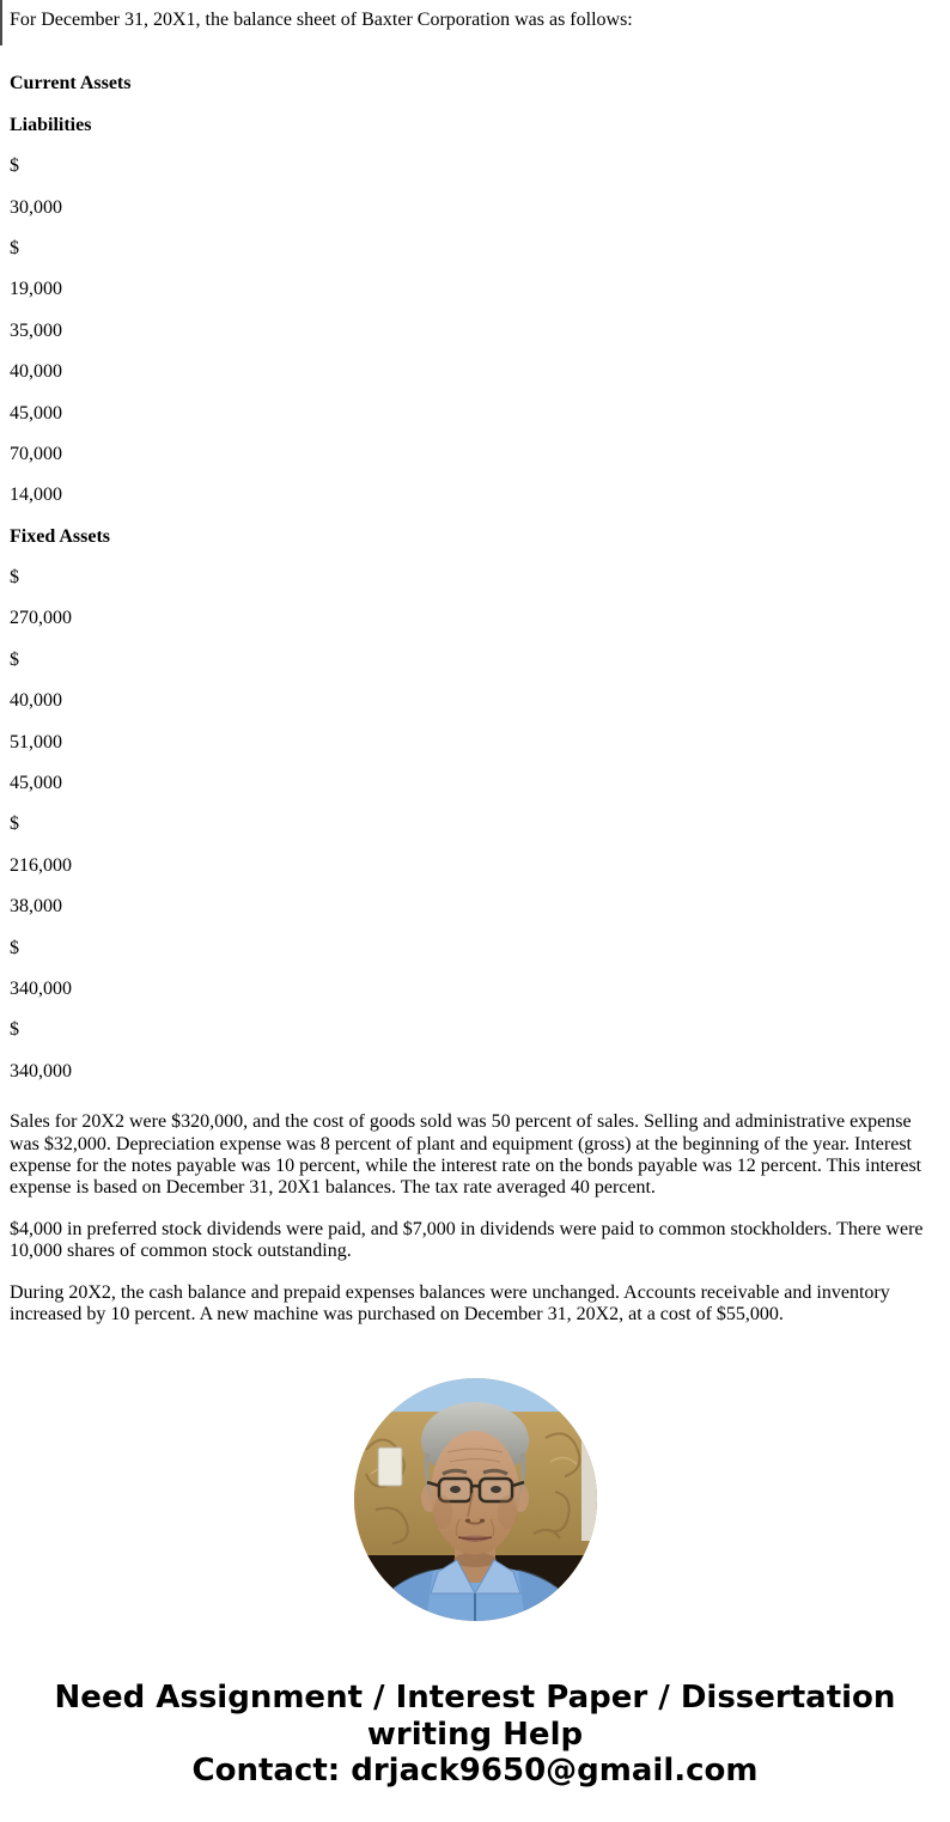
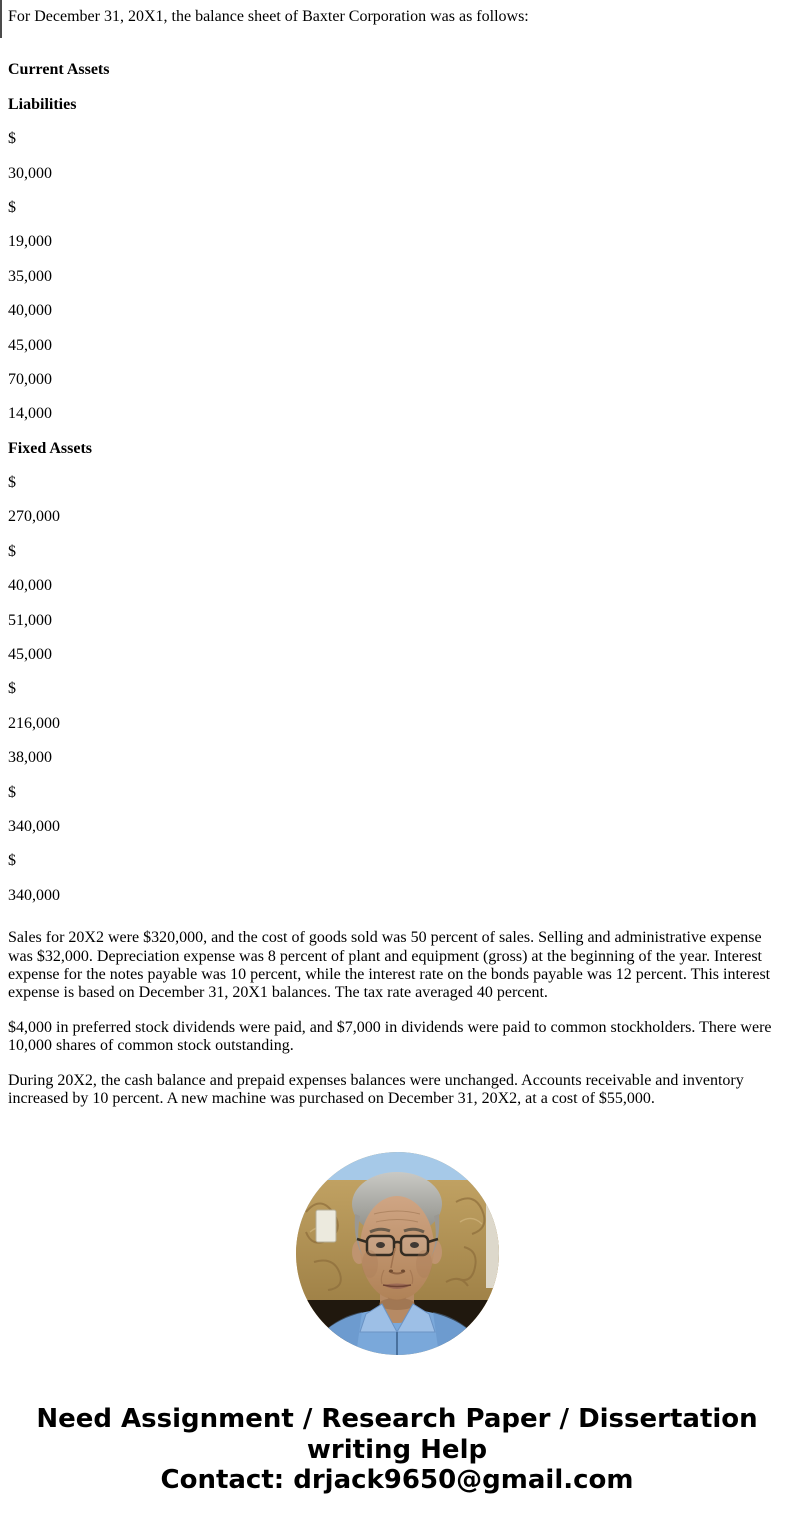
  For December 31, 20X1, the balance sheet of Baxter Corporation was as follows:
  Current Assets
  Liabilities
  $
  30,000
  $
  19,000
  35,000
  40,000
  45,000
  70,000
  14,000
  Fixed Assets
  $
  270,000
  $
  40,000
  51,000
  45,000
  $
  216,000
  38,000
  $
  340,000
  $
  340,000
  Sales for 20X2 were $320,000, and the cost of goods sold was 50 percent of sales. Selling and administrative expense was $32,000. Depreciation expense was 8 percent of plant and equipment (gross) at the beginning of the year. Interest expense for the notes payable was 10 percent, while the interest rate on the bonds payable was 12 percent. This interest expense is based on December 31, 20X1 balances. The tax rate averaged 40 percent.
  $4,000 in preferred stock dividends were paid, and $7,000 in dividends were paid to common stockholders. There were 10,000 shares of common stock outstanding.
  During 20X2, the cash balance and prepaid expenses balances were unchanged. Accounts receivable and inventory increased by 10 percent. A new machine was purchased on December 31, 20X2, at a cost of $55,000.
- Need Assignment / Interest Paper / Dissertation writing Help
+ Need Assignment / Research Paper / Dissertation writing Help
  Contact: drjack9650@gmail.com
